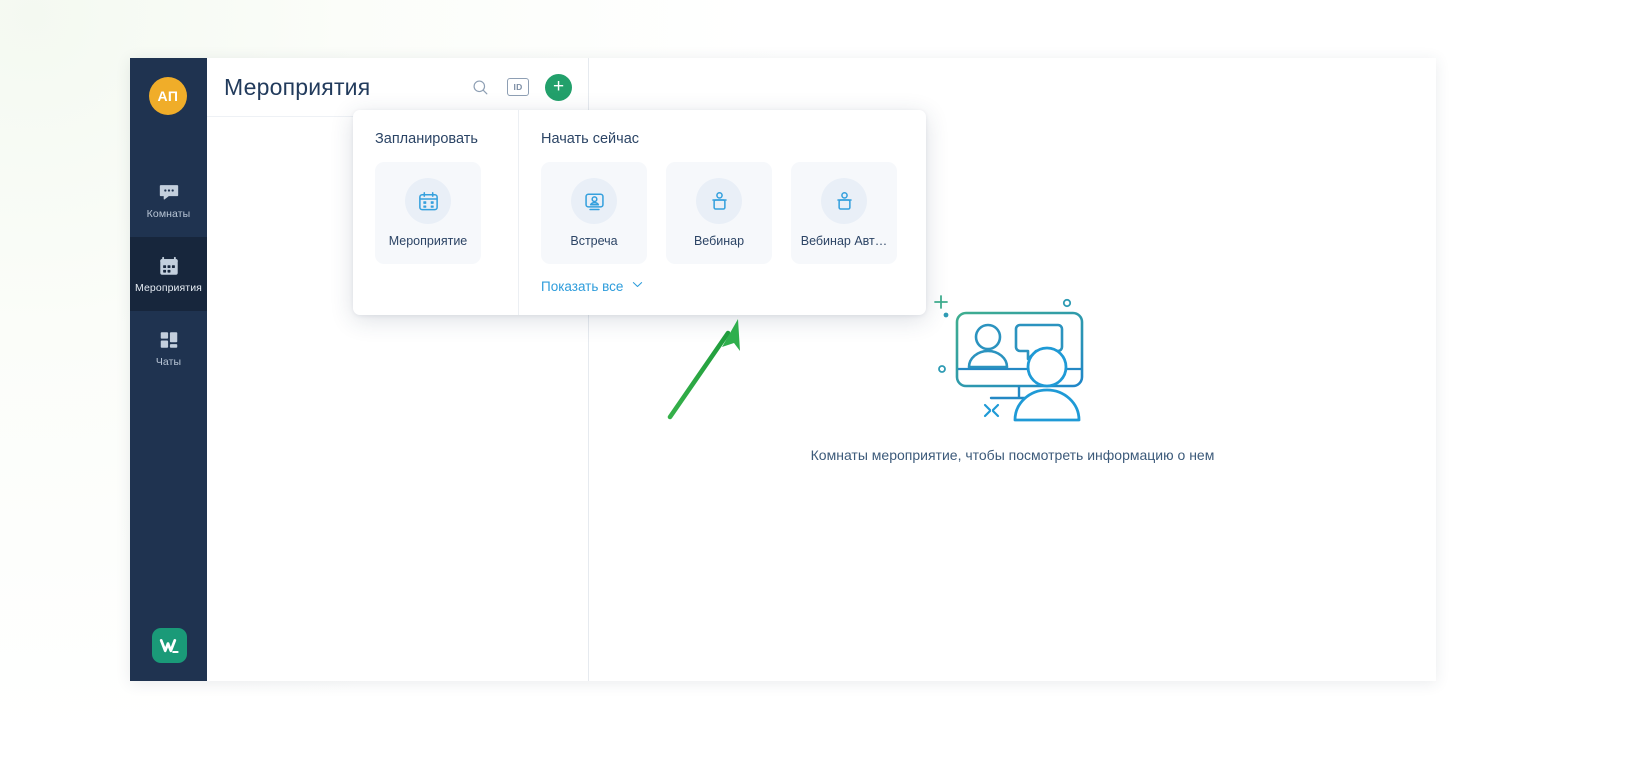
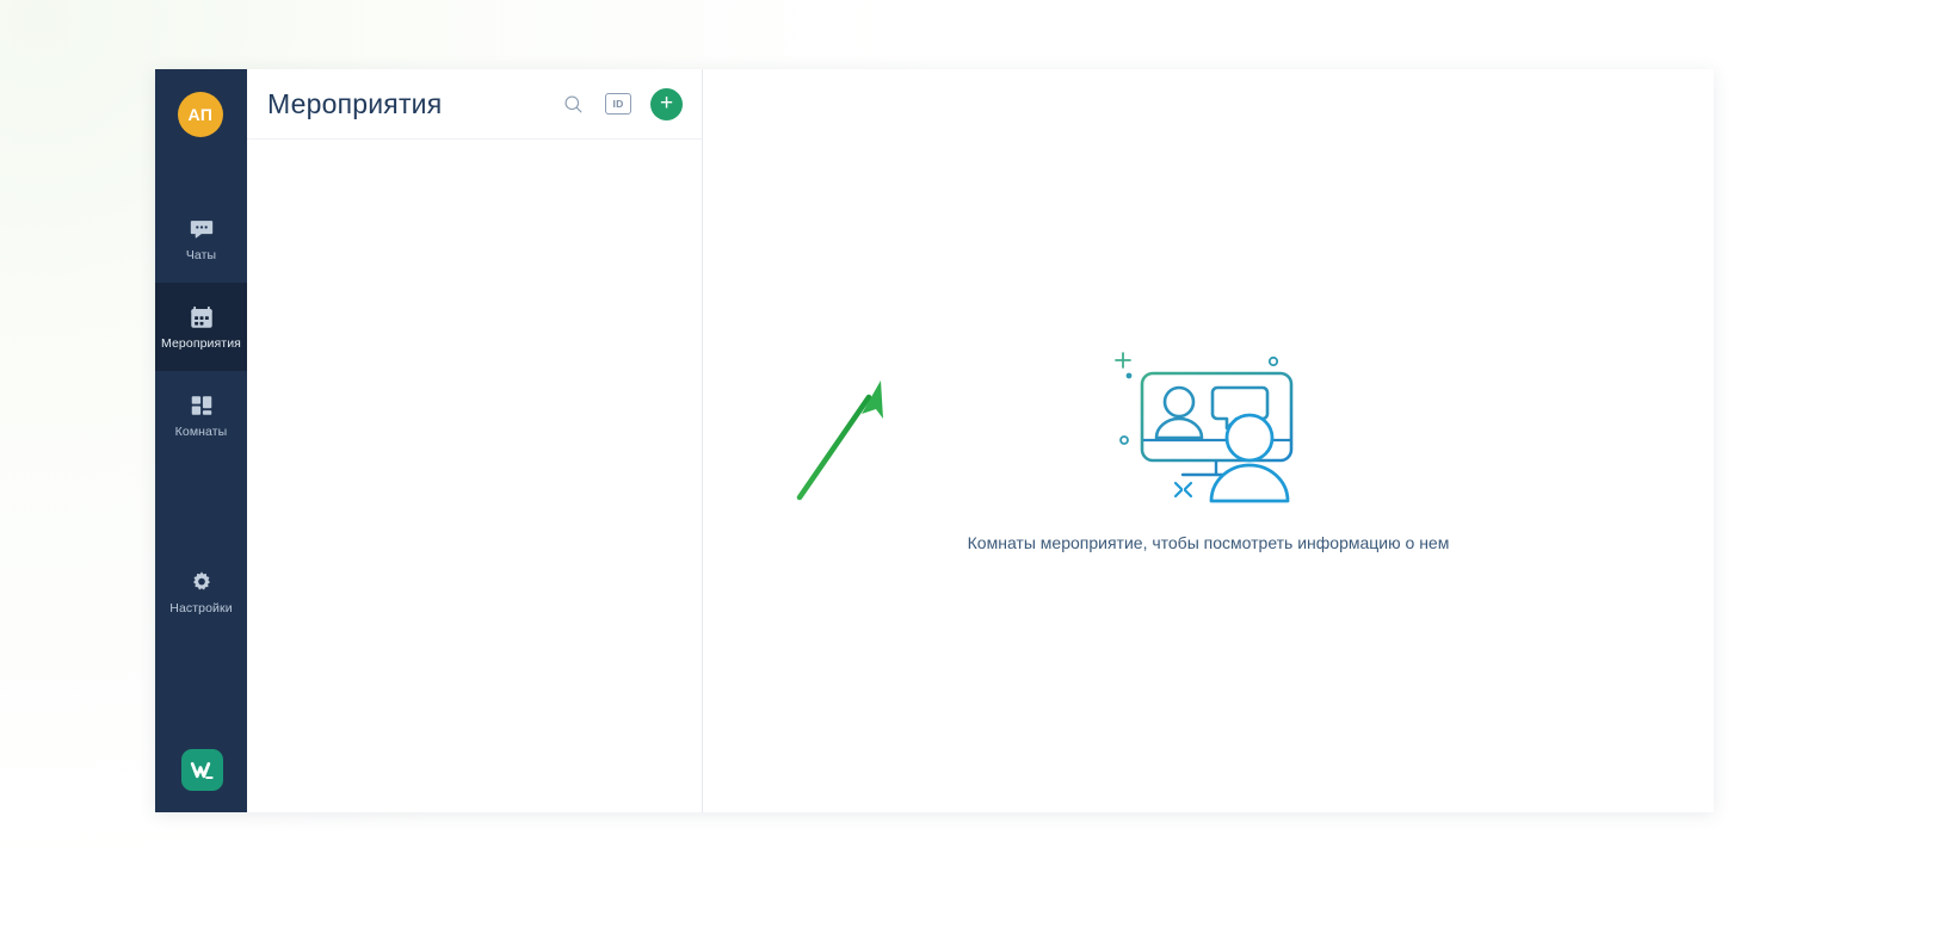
  АП
- Комнаты
+ Чаты
  Мероприятия
- Чаты
+ Комнаты
+ Настройки
  Мероприятия
  ID
  +
  Комнаты мероприятие, чтобы посмотреть информацию о нем
- Запланировать
- Мероприятие
- Начать сейчас
- Встреча
- Вебинар
- Вебинар Авт…
- Показать все
